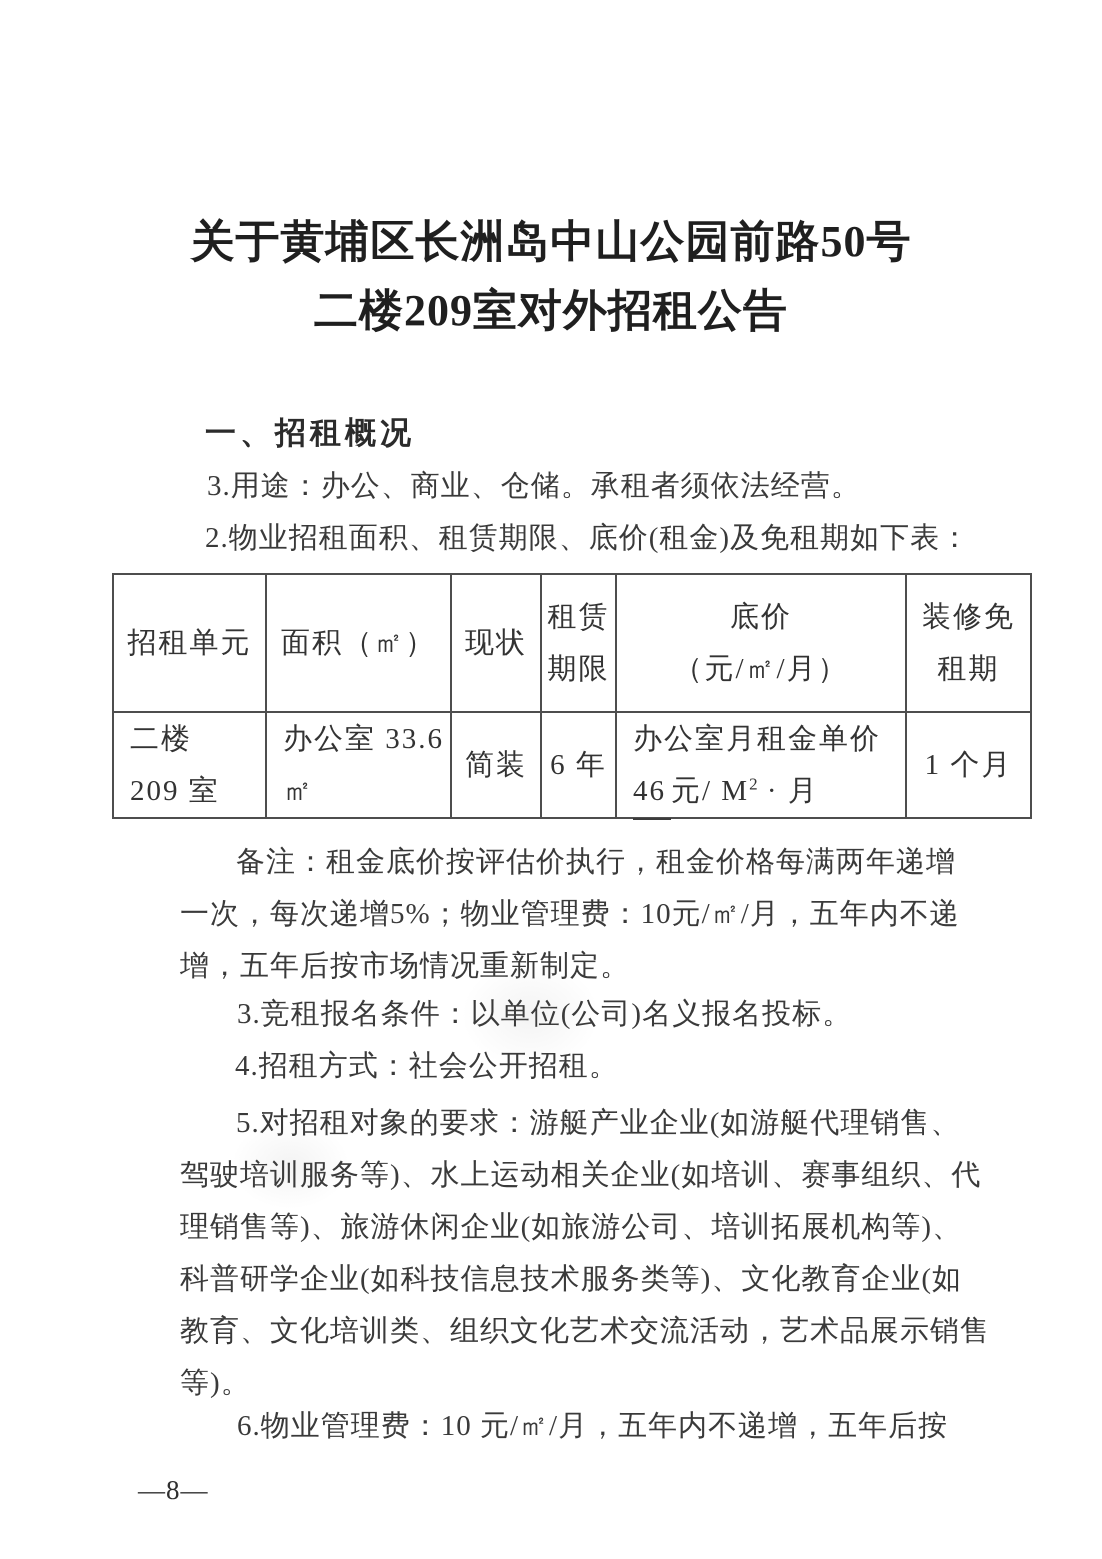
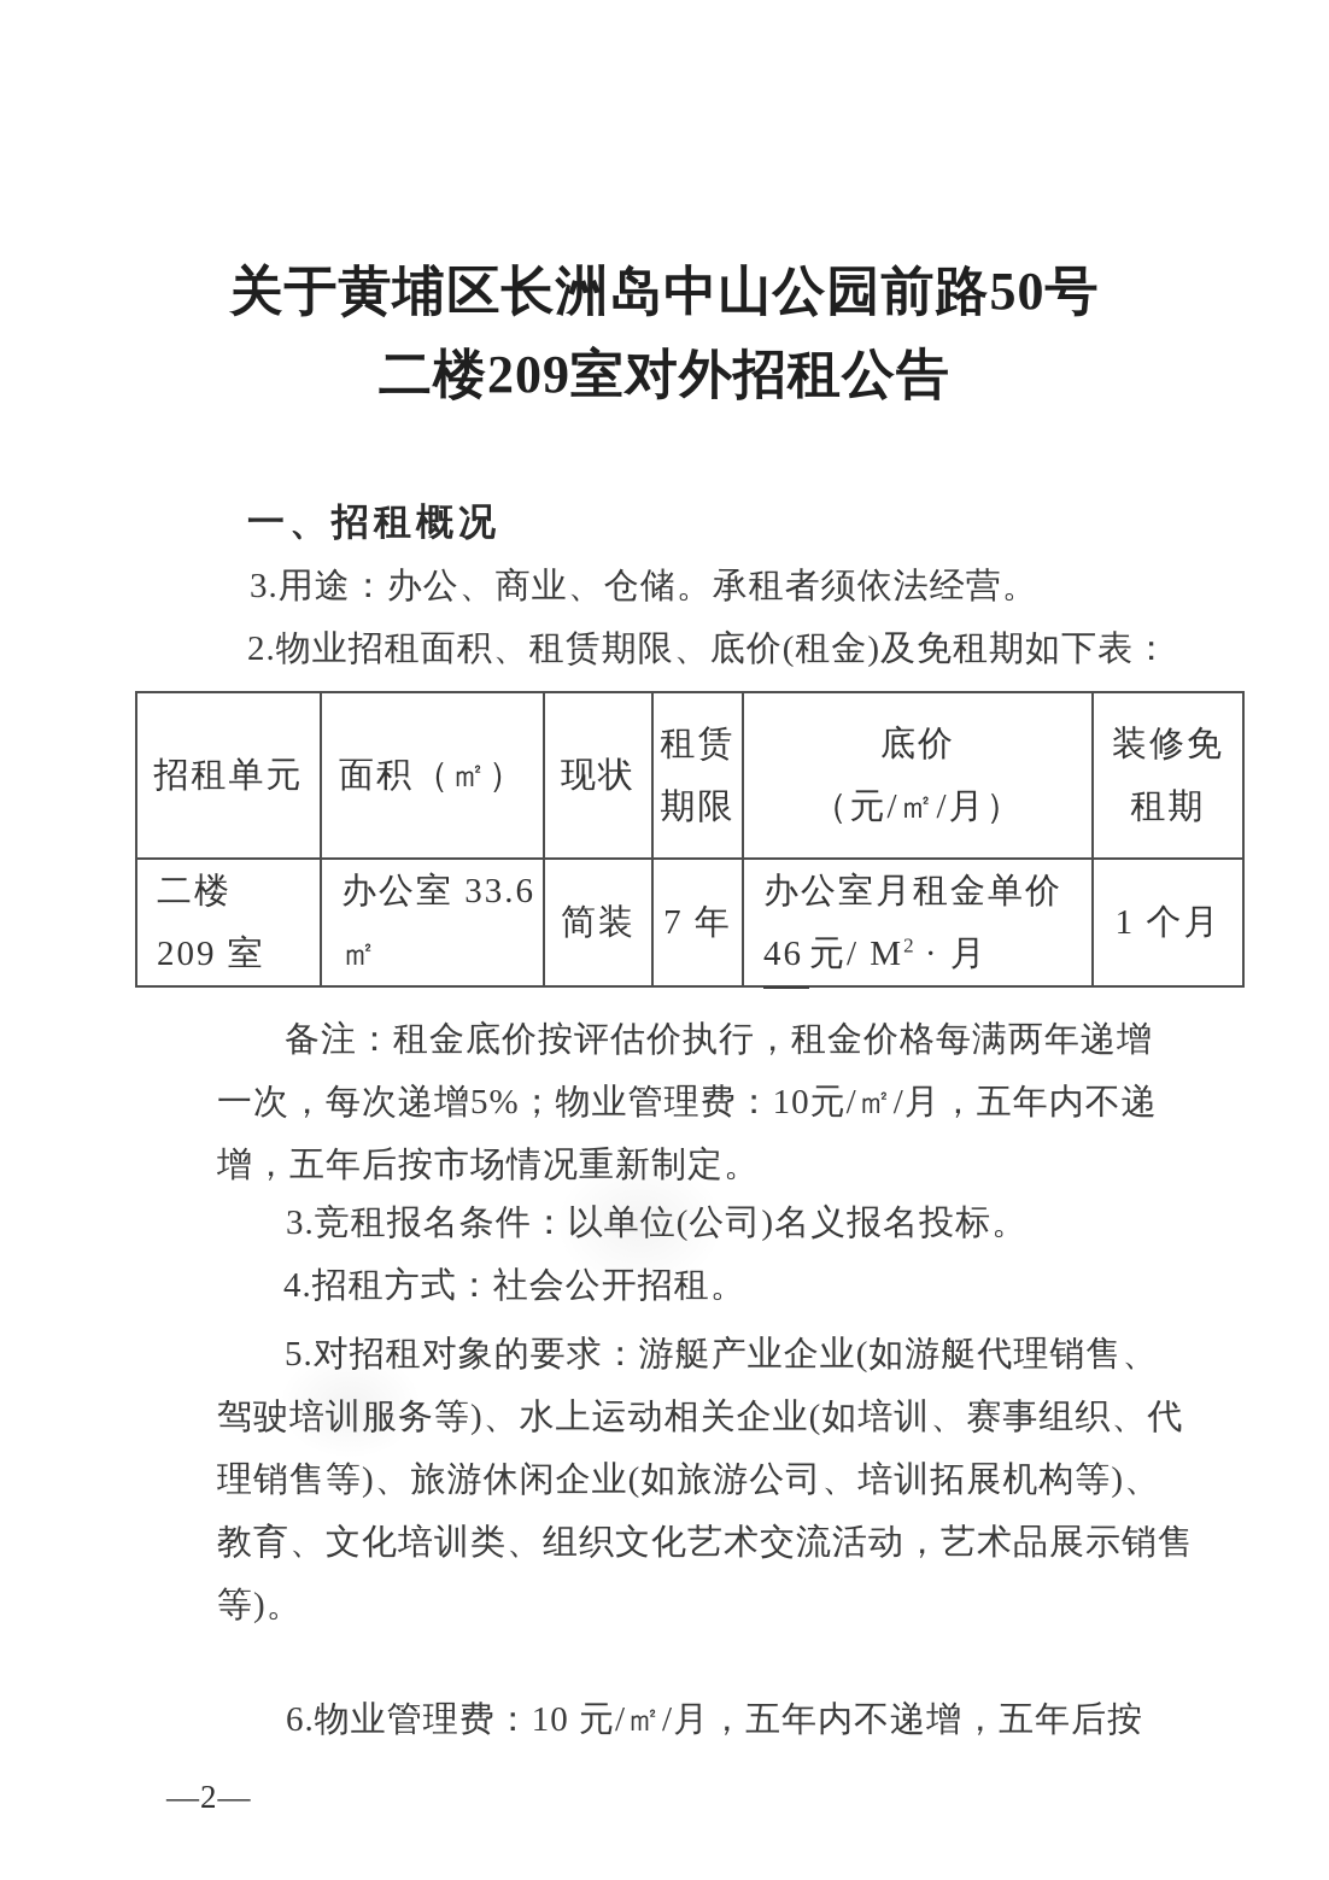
  关于黄埔区长洲岛中山公园前路50号
  二楼209室对外招租公告
  一、招租概况
  3.用途：办公、商业、仓储。承租者须依法经营。
  2.物业招租面积、租赁期限、底价(租金)及免租期如下表：
  招租单元	面积（㎡）	现状	租赁 期限	底价 （元/㎡/月）	装修免 租期
- 二楼 209 室	办公室 33.6 ㎡	简装	6 年	办公室月租金单价 46 元/ M2 · 月	1 个月
+ 二楼 209 室	办公室 33.6 ㎡	简装	7 年	办公室月租金单价 46 元/ M2 · 月	1 个月
  备注：租金底价按评估价执行，租金价格每满两年递增
  一次，每次递增5%；物业管理费：10元/㎡/月，五年内不递
  增，五年后按市场情况定。
  3.竞租报名条件：司)名义报名投标。
  4.招租方式：社会公租。
  5.租对象的要求：游艇产业企业(如游艇代理销售、
  驾驶等)、水上运动相关企业(如培训、赛事组织、代
  理销售等)、旅游休闲企业(如旅游公司、培训拓展机构等)、
- 科普研学企业(如科技信息技术服务类等)、文化教育企业(如
  教育、文化培训类、组织文化艺术交流活动，艺术品展示销售
  等)。
  6.物业管理费：10 元/㎡/月，五年内不递增，五年后按
- —8—
+ —2—
